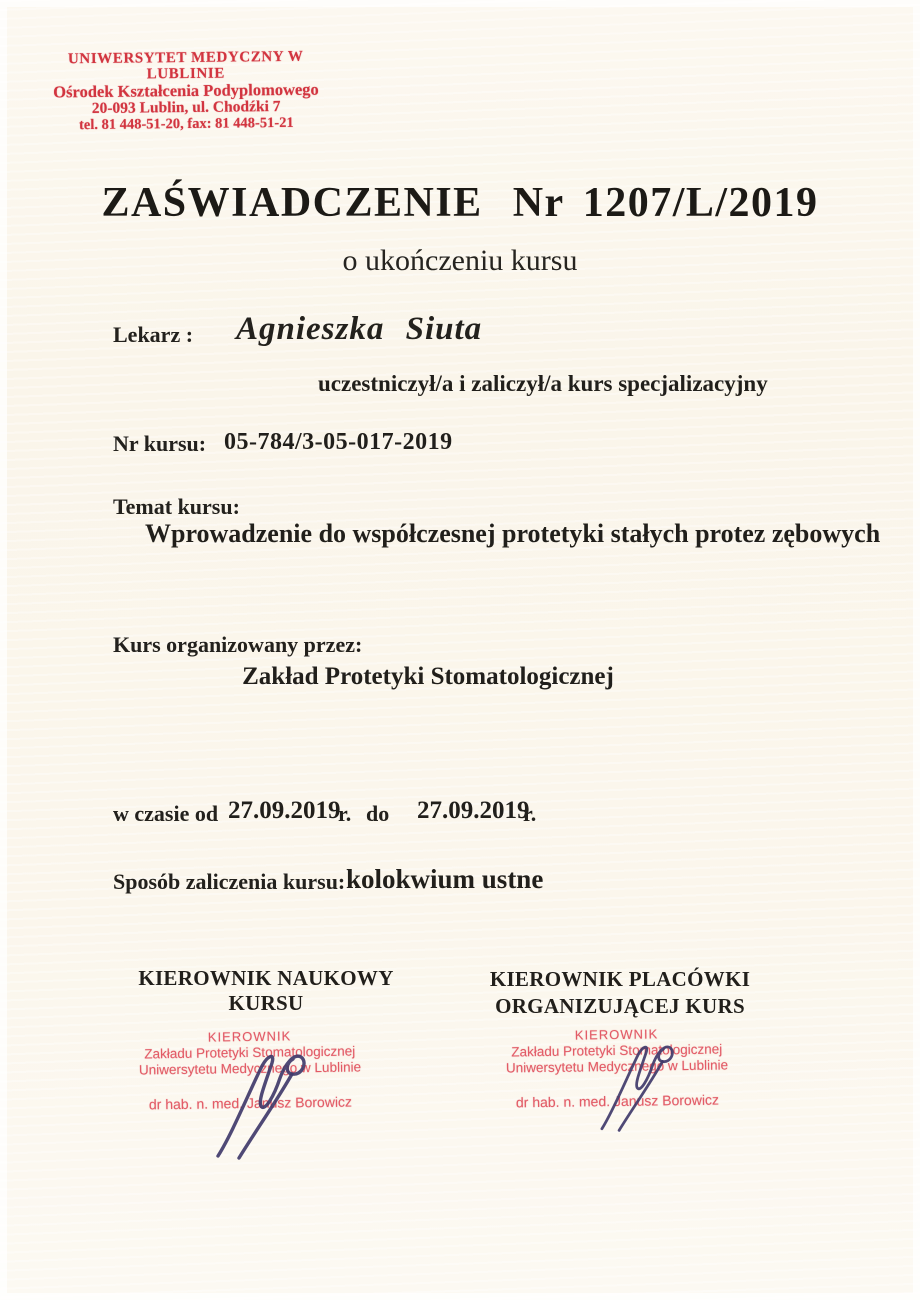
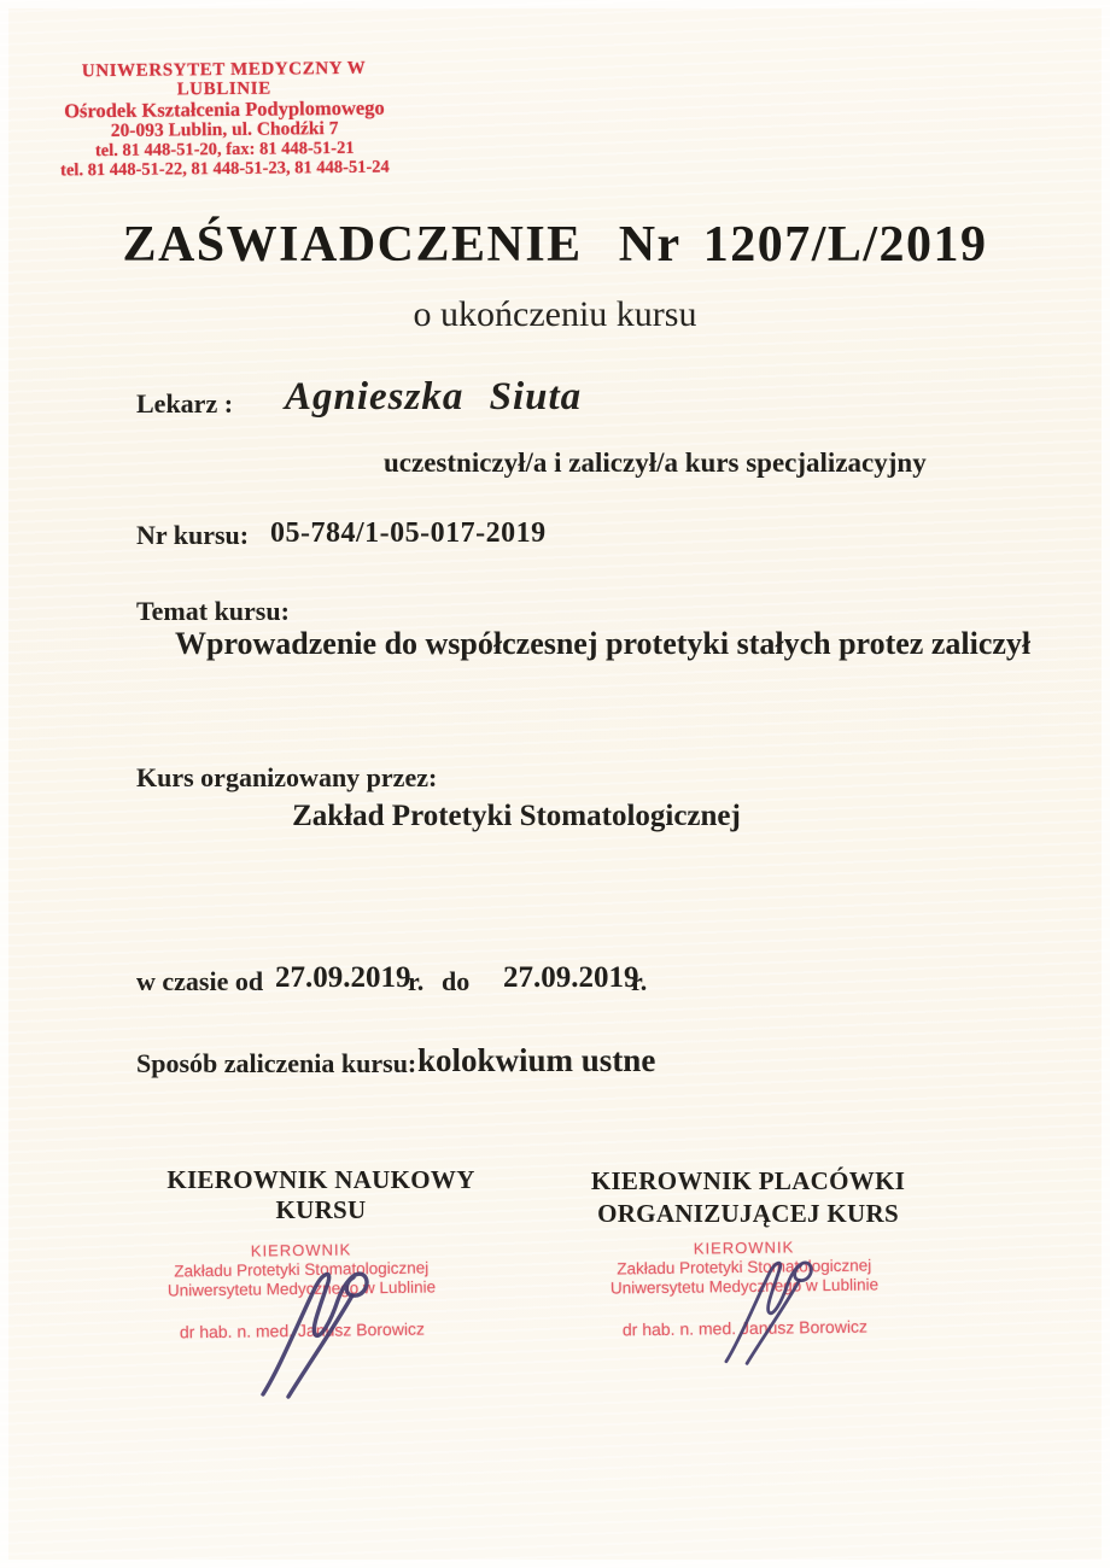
  UNIWERSYTET MEDYCZNY W LUBLINIE
  Ośrodek Kształcenia Podyplomowego
  20-093 Lublin, ul. Chodźki 7
  tel. 81 448-51-20, fax: 81 448-51-21
+ tel. 81 448-51-22, 81 448-51-23, 81 448-51-24
  ZAŚWIADCZENIE Nr 1207/L/2019
  o ukończeniu kursu
  Lekarz :
  Agnieszka Siuta
  uczestniczył/a i zaliczył/a kurs specjalizacyjny
  Nr kursu:
- 05-784/3-05-017-2019
+ 05-784/1-05-017-2019
  Temat kursu:
- Wprowadzenie do współczesnej protetyki stałych protez zębowych
+ Wprowadzenie do współczesnej protetyki stałych protez zaliczył
  Kurs organizowany przez:
  Zakład Protetyki Stomatologicznej
  w czasie od
  27.09.2019
  r.
  do
  27.09.2019
  r.
  Sposób zaliczenia kursu:
  kolokwium ustne
  KIEROWNIK NAUKOWY KURSU
  KIEROWNIK PLACÓWKI
  ORGANIZUJĄCEJ KURS
  KIEROWNIK
  Zakładu Protetyki Stomatologicznej
  Uniwersytetu Medyczeo w Lublinie
  dr hab. n. med. Jansz Borowicz
  KIEROWNIK
  Zakładu Protetyki Stomaoogicznej
  Uniwersytetu Medyczne w Lublinie
  dr hab. n. med.anusz Borowicz
